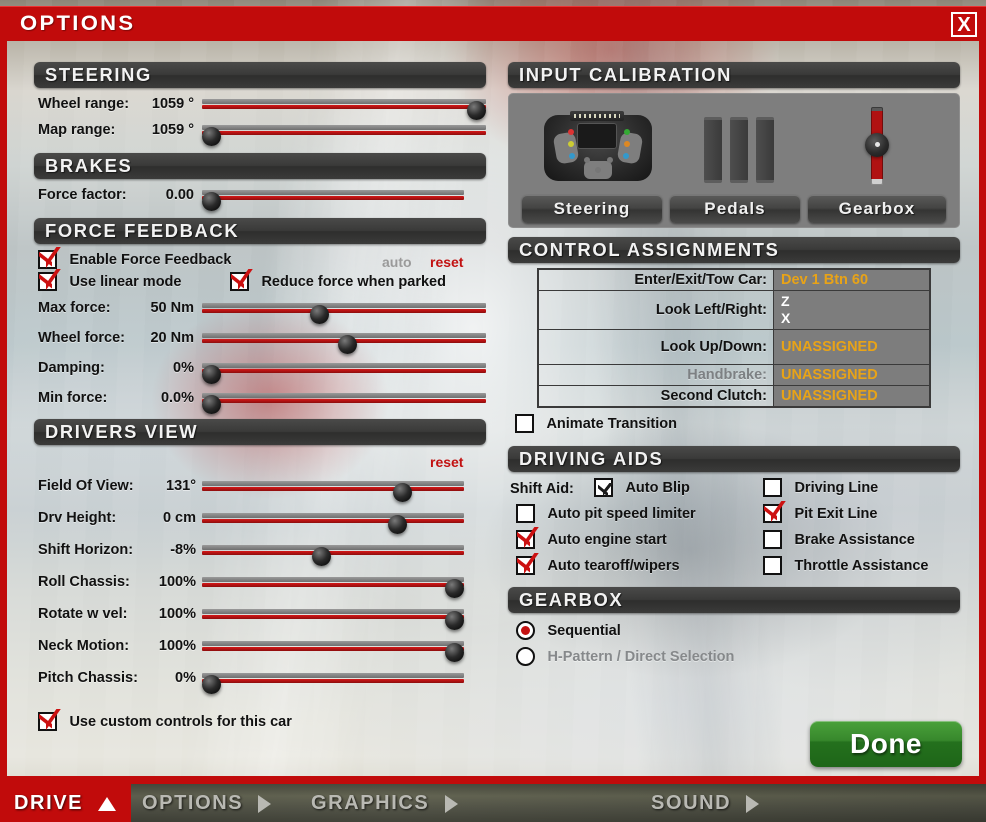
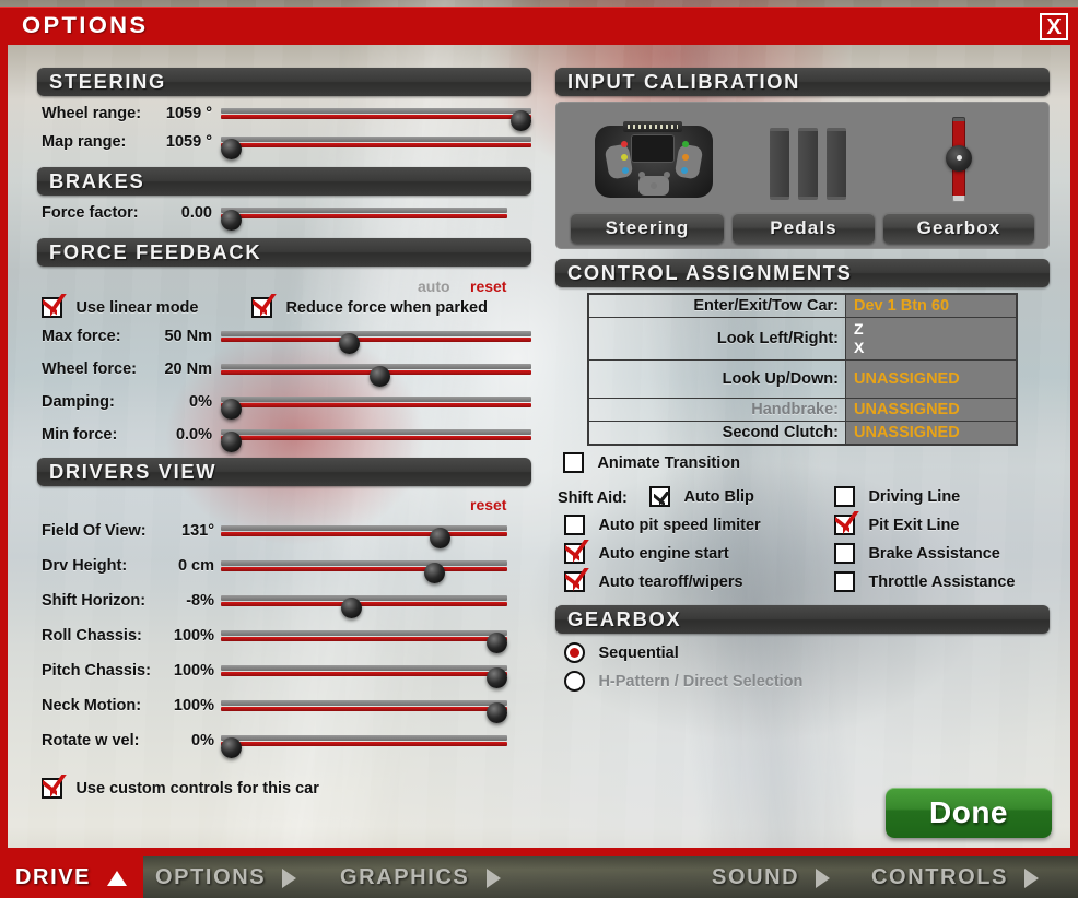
  OPTIONS
  X
  STEERING
  Wheel range:
  1059 °
  Map range:
  1059 °
  BRAKES
  Force factor:
  0.00
  FORCE FEEDBACK
- Enable Force Feedback
  auto
  reset
  Use linear mode
  Reduce force when parked
  Max force:
  50 Nm
  Wheel force:
  20 Nm
  Damping:
  0%
  Min force:
  0.0%
  DRIVERS VIEW
  reset
  Field Of View:
  131°
  Drv Height:
  0 cm
  Shift Horizon:
  -8%
  Roll Chassis:
  100%
- Rotate w vel:
+ Pitch Chassis:
  100%
  Neck Motion:
  100%
- Pitch Chassis:
+ Rotate w vel:
  0%
  Use custom controls for this car
  INPUT CALIBRATION
  Steering
  Pedals
  Gearbox
  CONTROL ASSIGNMENTS
  Enter/Exit/Tow Car:	Dev 1 Btn 60
  Look Left/Right:	Z X
  Look Up/Down:	UNASSIGNED
  Handbrake:	UNASSIGNED
  Second Clutch:	UNASSIGNED
  Animate Transition
- DRIVING AIDS
  Shift Aid:
  Auto Blip
  Auto pit speed limiter
  Auto engine start
  Auto tearoff/wipers
  Driving Line
  Pit Exit Line
  Brake Assistance
  Throttle Assistance
  GEARBOX
  Sequential
  H-Pattern / Direct Selection
  Done
  DRIVE
  OPTIONS
  GRAPHICS
  SOUND
+ CONTROLS
